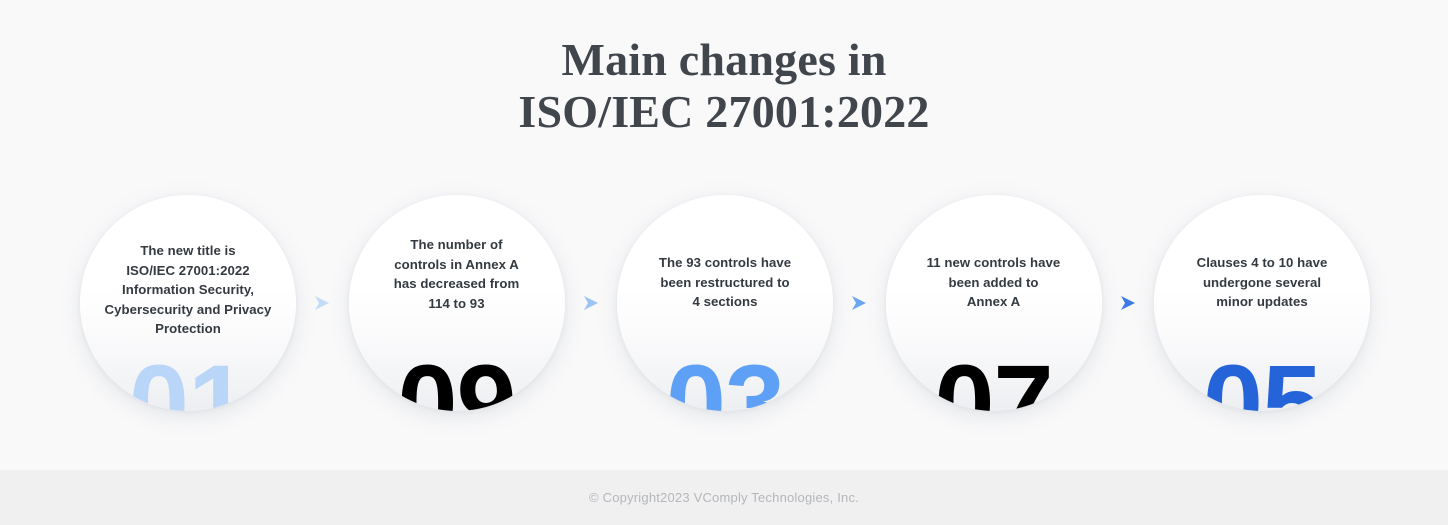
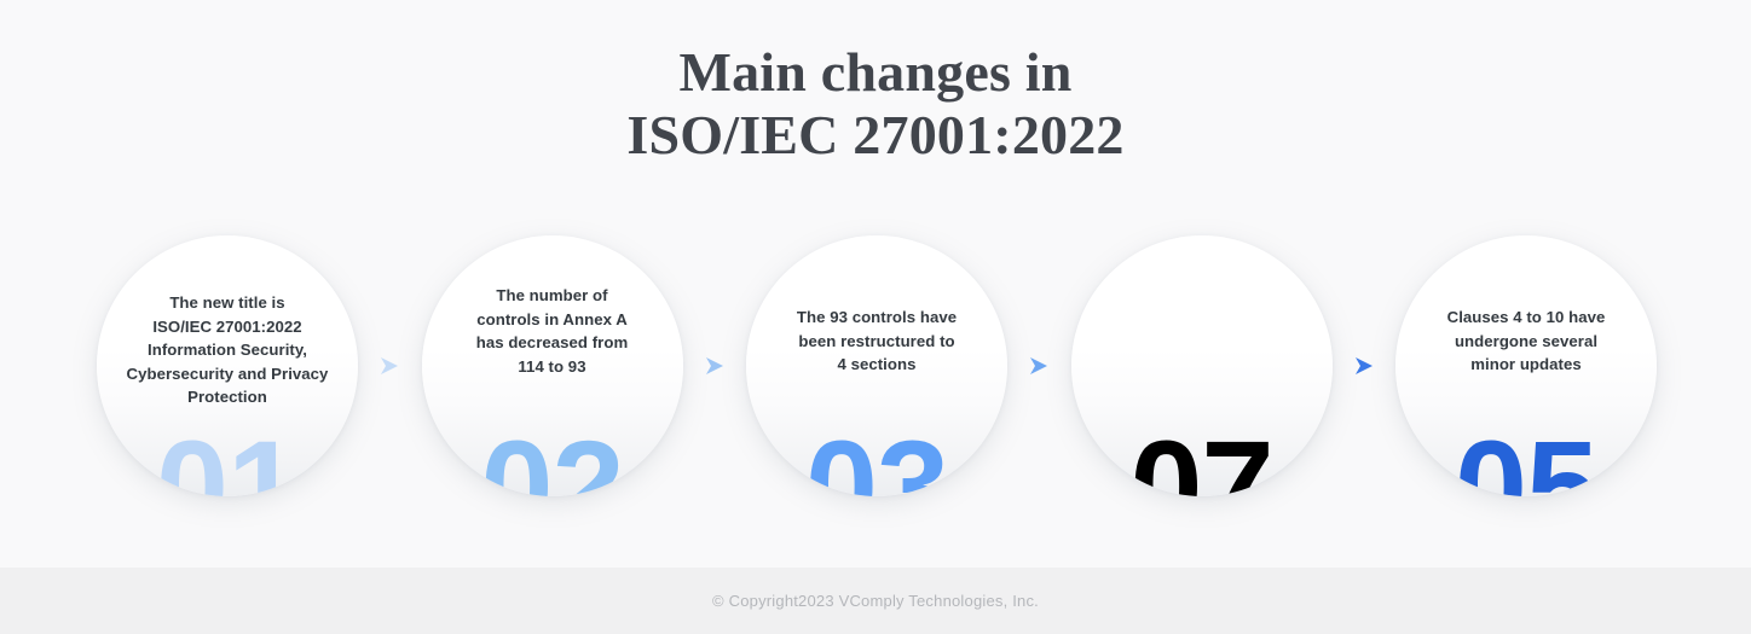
  Main changes in
  ISO/IEC 27001:2022
  The new title is
  ISO/IEC 27001:2022
  Information Security,
  Cybersecurity and Privacy
  Protection
  01
  The number of
  controls in Annex A
  has decreased from
  114 to 93
- 09
+ 02
  The 93 controls have
  been restructured to
  4 sections
  03
- 11 new controls have
- been added to
- Annex A
  07
  Clauses 4 to 10 have
  undergone several
  minor updates
  05
  © Copyright2023 VComply Technologies, Inc.
